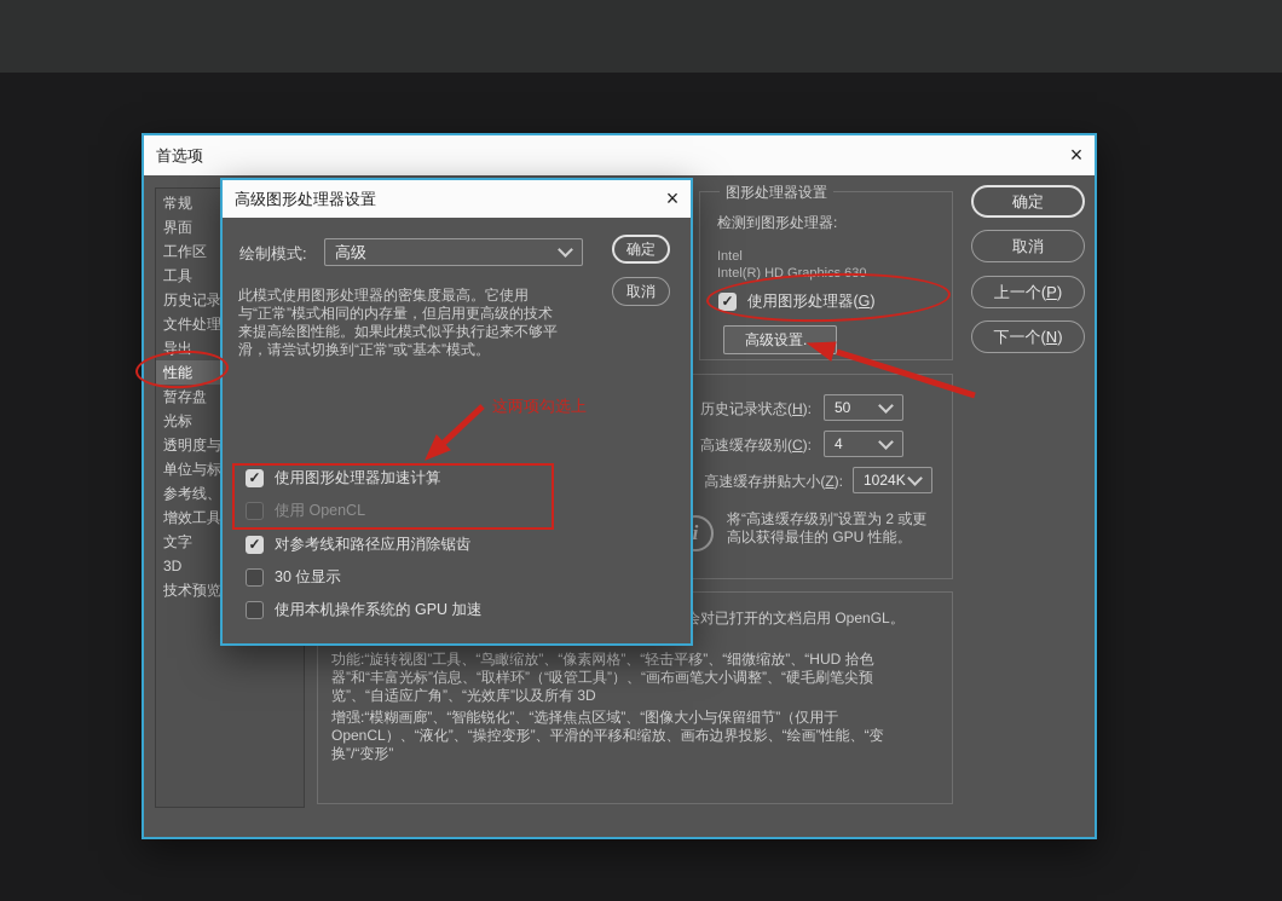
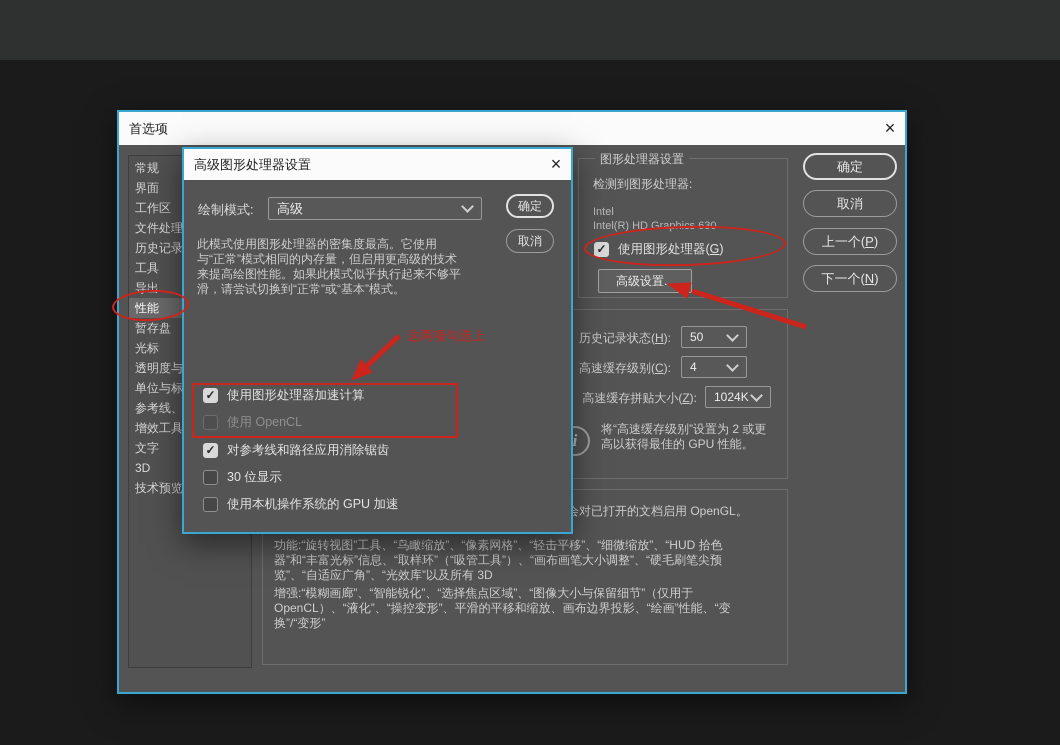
  首选项
  ×
  常规
  界面
  工作区
- 工具
+ 文件处理
  历史记录
- 文件处理
+ 工具
  导出
  性能
  暂存盘
  光标
  透明度与
  单位与标
  参考线、
  增效工具
  文字
  3D
  技术预览
  图形处理器设置
  检测到图形处理器:
  Intel
  Intel(R) HD Graphics 630
  ✓
  使用图形处理器(G)
  高级设置...
  历史记录状态(H):
  50
  高速缓存级别(C):
  4
  高速缓存拼贴大小(Z):
  1024K
  i
  将“高速缓存级别”设置为 2 或更
  高以获得最佳的 GPU 性能。
  会对已打开的文档启用 OpenGL。
  功能:“旋转视图”工具、“鸟瞰缩放”、“像素网格”、“轻击平移”、“细微缩放”、“HUD 拾色
  器”和“丰富光标”信息、“取样环”（“吸管工具”）、“画布画笔大小调整”、“硬毛刷笔尖预
  览”、“自适应广角”、“光效库”以及所有 3D
  增强:“模糊画廊”、“智能锐化”、“选择焦点区域”、“图像大小与保留细节”（仅用于
  OpenCL）、“液化”、“操控变形”、平滑的平移和缩放、画布边界投影、“绘画”性能、“变
  换”/“变形”
  确定
  取消
  上一个(
  P
  )
  下一个(
  N
  )
  高级图形处理器设置
  ×
  绘制模式:
  高级
  确定
  取消
  此模式使用图形处理器的密集度最高。它使用
  与“正常”模式相同的内存量，但启用更高级的技术
  来提高绘图性能。如果此模式似乎执行起来不够平
  滑，请尝试切换到“正常”或“基本”模式。
  ✓
  使用图形处理器加速计算
  使用 OpenCL
  ✓
  对参考线和路径应用消除锯齿
  30 位显示
  使用本机操作系统的 GPU 加速
  这两项勾选上
